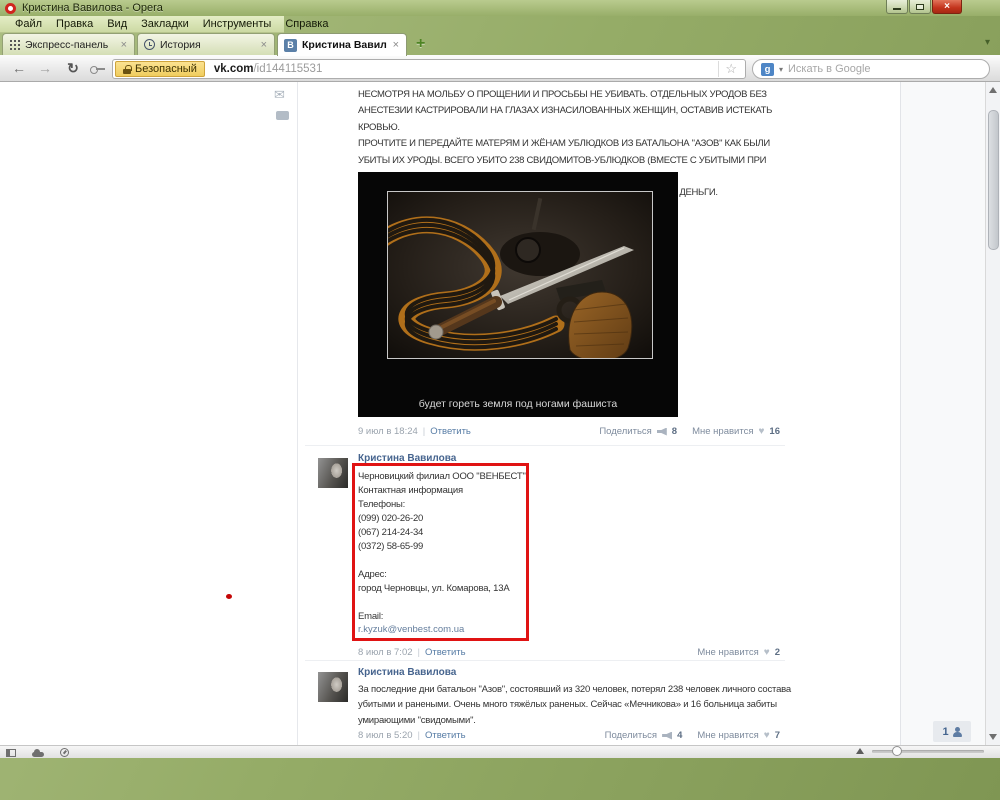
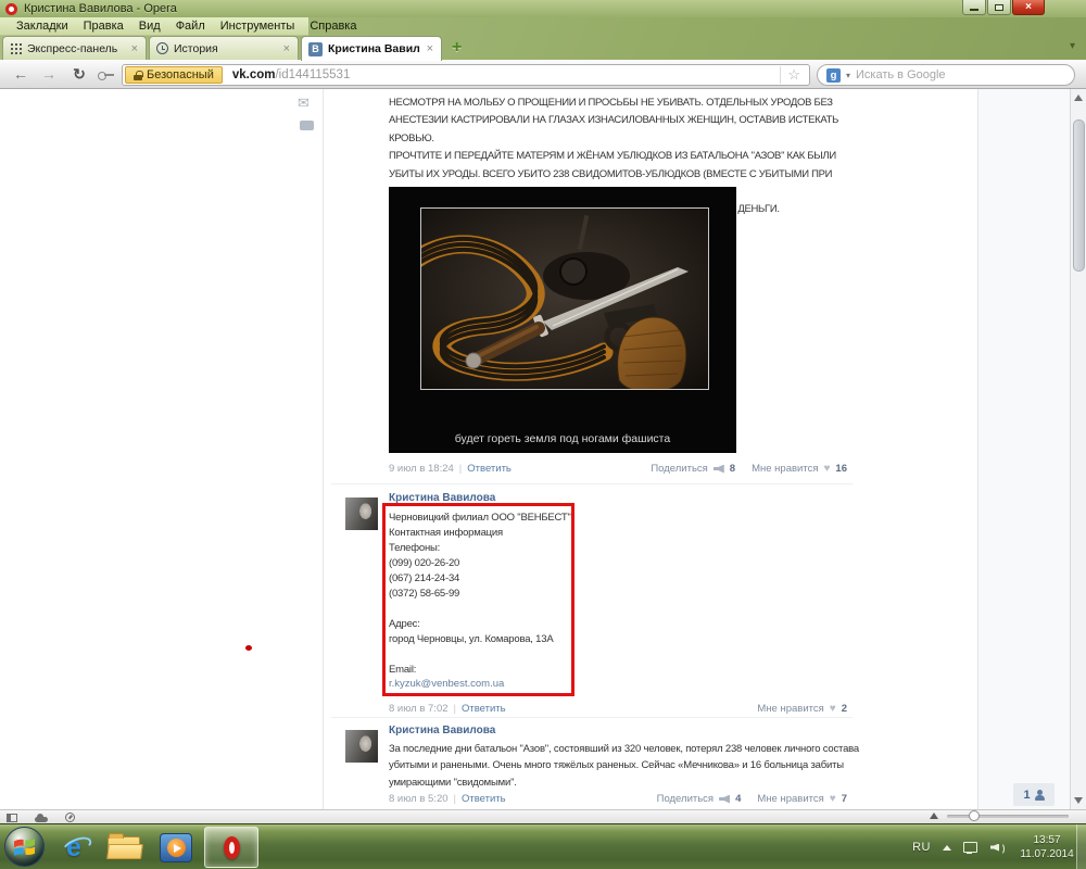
  Кристина Вавилова - Opera
  ×
- Файл
+ Закладки
  Правка
  Вид
- Закладки
+ Файл
  Инструменты
  Справка
  Экспресс-панель
  ×
  История
  ×
  В
  Кристина Вавил
  ×
  +
  ▾
  ←
  →
  ↻
  Безопасный
  vk.com
  /id144115531
  ☆
  g
  ▾
  Искать в Google
  ✉
  1
  НЕСМОТРЯ НА МОЛЬБУ О ПРОЩЕНИИ И ПРОСЬБЫ НЕ УБИВАТЬ. ОТДЕЛЬНЫХ УРОДОВ БЕЗ АНЕСТЕЗИИ КАСТРИРОВАЛИ НА ГЛАЗАХ ИЗНАСИЛОВАННЫХ ЖЕНЩИН, ОСТАВИВ ИСТЕКАТЬ КРОВЬЮ.
  ПРОЧТИТЕ И ПЕРЕДАЙТЕ МАТЕРЯМ И ЖЁНАМ УБЛЮДКОВ ИЗ БАТАЛЬОНА "АЗОВ" КАК БЫЛИ УБИТЫ ИХ УРОДЫ. ВСЕГО УБИТО 238 СВИДОМИТОВ-УБЛЮДКОВ (ВМЕСТЕ С УБИТЫМИ ПРИ
  будет гореть земля под ногами фашиста
  9 июл в 18:24
  |
  Ответить
  Поделиться
  8
  Мне нравится
  ♥
  16
  Кристина Вавилова
  Черновицкий филиал ООО "ВЕНБЕСТ"
  Контактная информация
  Телефоны:
  (099) 020-26-20
  (067) 214-24-34
  (0372) 58-65-99
  Адрес:
  город Черновцы, ул. Комарова, 13А
  Email:
  r.kyzuk@venbest.com.ua
  8 июл в 7:02
  |
  Ответить
  Мне нравится
  ♥
  2
  Кристина Вавилова
  За последние дни батальон "Азов", состоявший из 320 человек, потерял 238 человек личного состава убитыми и ранеными. Очень много тяжёлых раненых. Сейчас «Мечникова» и 16 больница забиты умирающими "свидомыми".
  8 июл в 5:20
  |
  Ответить
  Поделиться
  4
  Мне нравится
  ♥
  7
+ e
+ RU
+ 13:57
+ 11.07.2014
